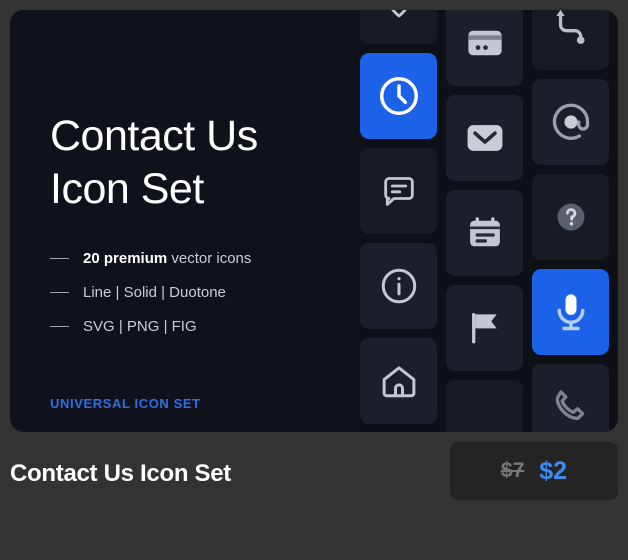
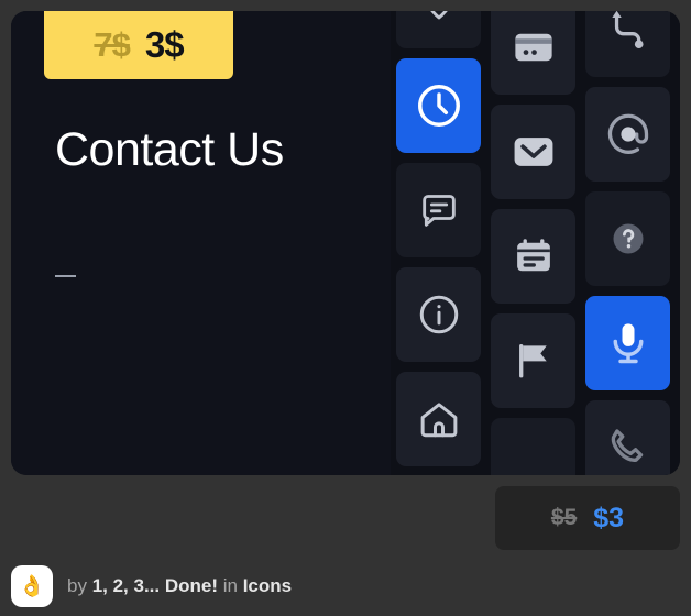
+ 7$
+ 3$
  Contact Us
- Icon Set
- 20 premium vector icons
- Line | Solid | Duotone
- SVG | PNG | FIG
- UNIVERSAL ICON SET
- Contact Us Icon Set
- $7
+ $5
- $2
+ $3
+ 👌
+ by 1, 2, 3... Done! in Icons
